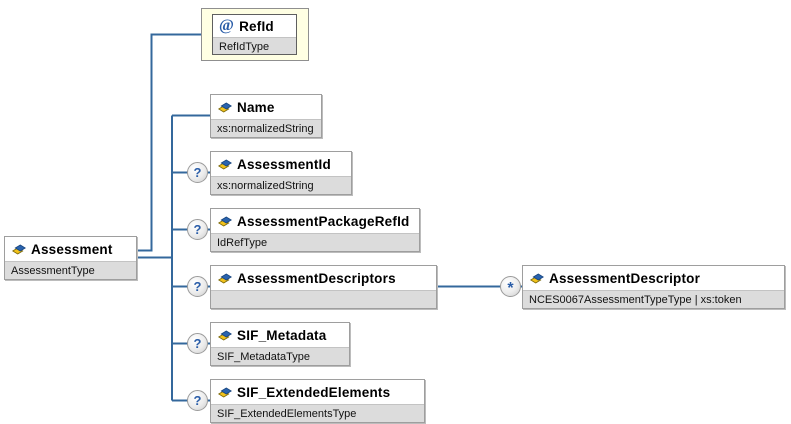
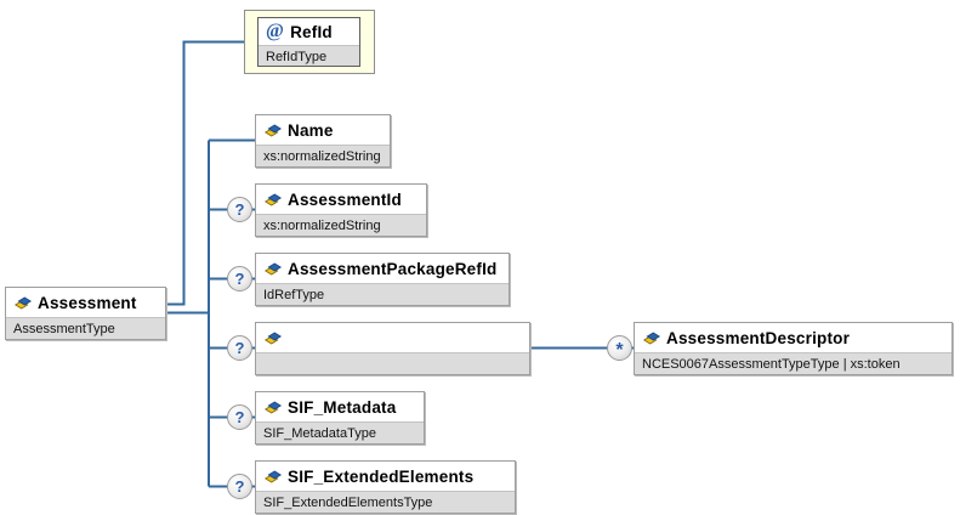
  Assessment
  AssessmentType
  @
  RefId
  RefIdType
  Name
  xs:normalizedString
  AssessmentId
  xs:normalizedString
  AssessmentPackageRefId
  IdRefType
- AssessmentDescriptors
  SIF_Metadata
  SIF_MetadataType
  SIF_ExtendedElements
  SIF_ExtendedElementsType
  AssessmentDescriptor
  NCES0067AssessmentTypeType | xs:token
  ?
  ?
  ?
  ?
  ?
  *
